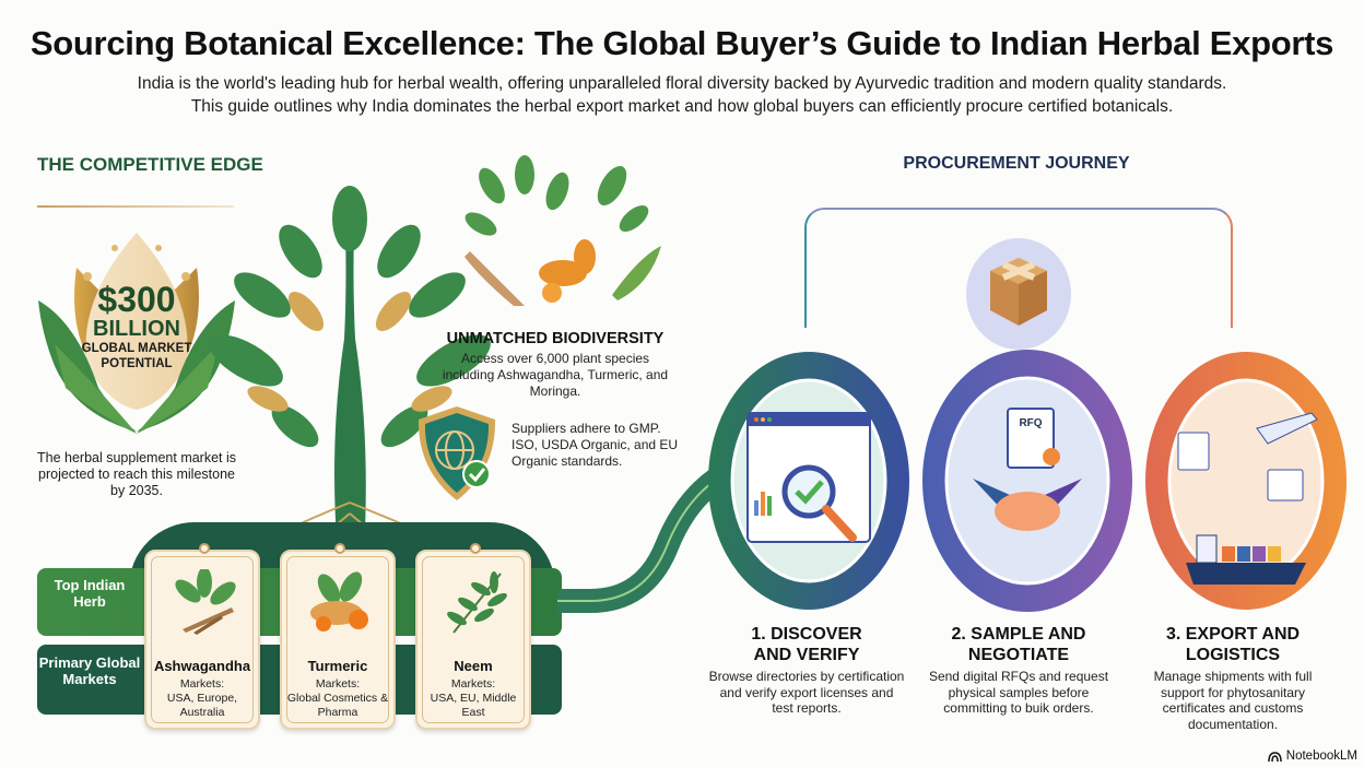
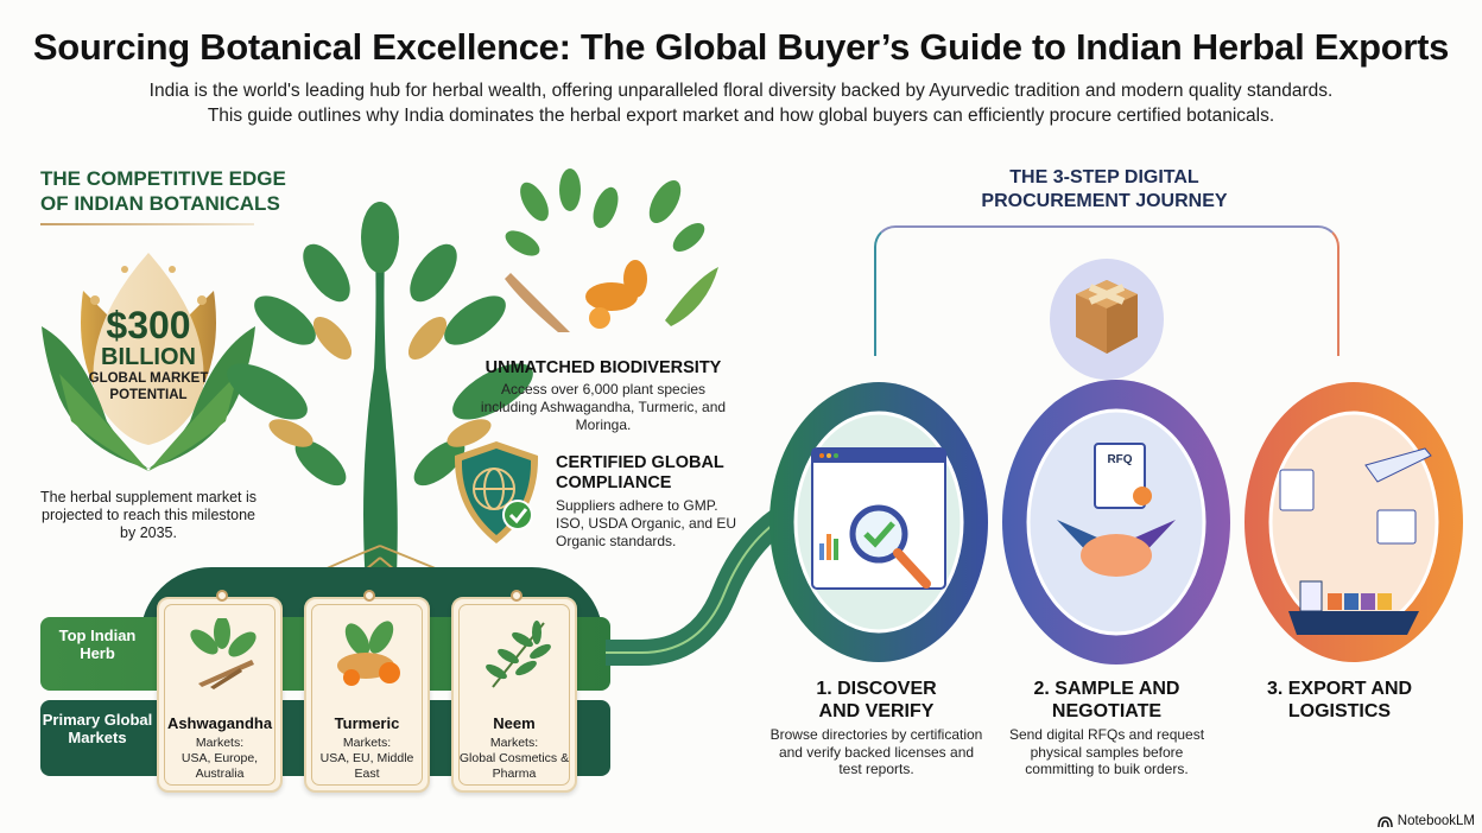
  Sourcing Botanical Excellence: The Global Buyer’s Guide to Indian Herbal Exports
  India is the world's leading hub for herbal wealth, offering unparalleled floral diversity backed by Ayurvedic tradition and modern quality standards.
  This guide outlines why India dominates the herbal export market and how global buyers can efficiently procure certified botanicals.
  THE COMPETITIVE EDGE
+ OF INDIAN BOTANICALS
  $300
  BILLION
  GLOBAL MARKET
  POTENTIAL
  The herbal supplement market is projected to reach this milestone by 2035.
  UNMATCHED BIODIVERSITY
  Access over 6,000 plant species including Ashwagandha, Turmeric, and Moringa.
+ CERTIFIED GLOBAL
+ COMPLIANCE
  Suppliers adhere to GMP. ISO, USDA Organic, and EU Organic standards.
  Top Indian Herb
  Primary Global Markets
  Ashwagandha
  Markets:
  USA, Europe, Australia
  Turmeric
  Markets:
- Global Cosmetics & Pharma
+ USA, EU, Middle East
  Neem
  Markets:
- USA, EU, Middle East
+ Global Cosmetics & Pharma
+ THE 3-STEP DIGITAL
  PROCUREMENT JOURNEY
  RFQ
  1. DISCOVER
  AND VERIFY
- Browse directories by certification and verify export licenses and test reports.
+ Browse directories by certification and verify backed licenses and test reports.
  2. SAMPLE AND
  NEGOTIATE
  Send digital RFQs and request physical samples before committing to buik orders.
  3. EXPORT AND
  LOGISTICS
- Manage shipments with full support for phytosanitary certificates and customs documentation.
  NotebookLM
